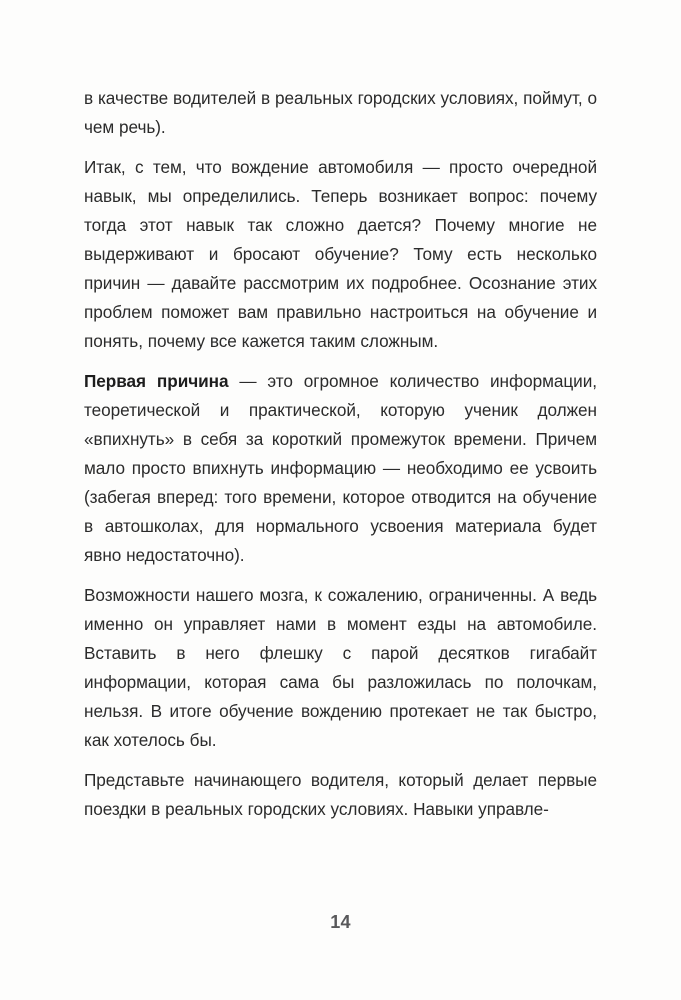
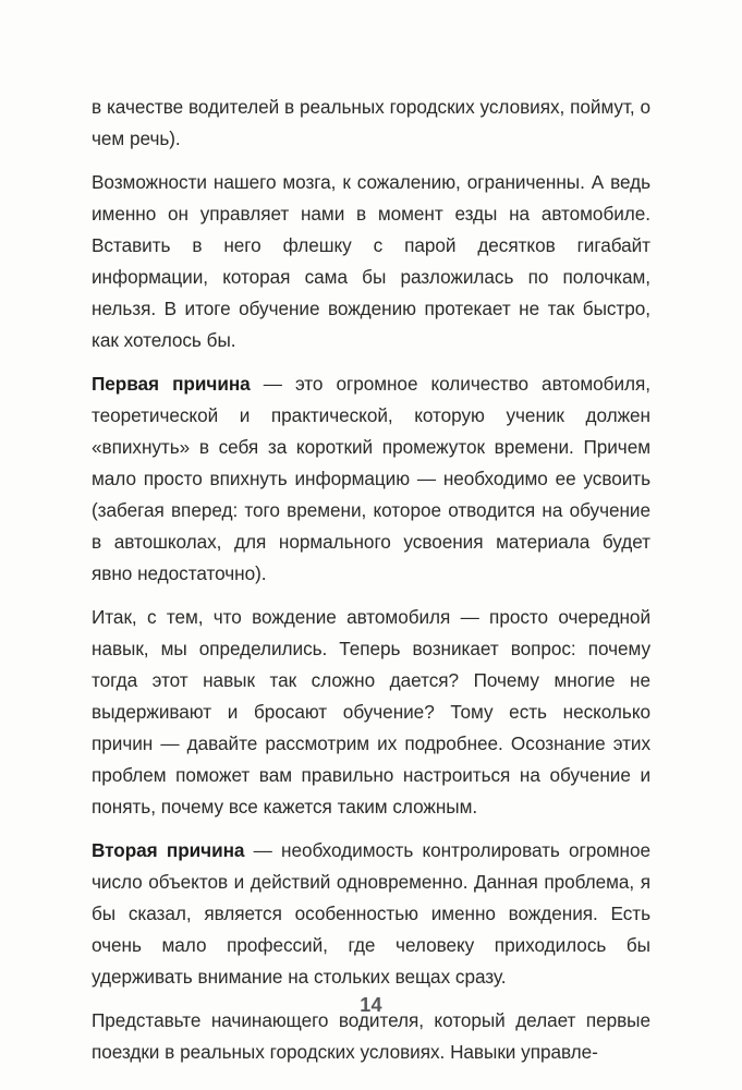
  в качестве водителей в реальных городских условиях, поймут, о чем речь).
- Итак, с тем, что вождение автомобиля — просто очередной навык, мы определились. Теперь возникает вопрос: почему тогда этот навык так сложно дается? Почему многие не выдерживают и бросают обучение? Тому есть несколько причин — давайте рассмотрим их подробнее. Осознание этих проблем поможет вам правильно настроиться на обучение и понять, почему все кажется таким сложным.
+ Возможности нашего мозга, к сожалению, ограниченны. А ведь именно он управляет нами в момент езды на автомобиле. Вставить в него флешку с парой десятков гигабайт информации, которая сама бы разложилась по полочкам, нельзя. В итоге обучение вождению протекает не так быстро, как хотелось бы.
- Первая причина — это огромное количество информации, теоретической и практической, которую ученик должен «впихнуть» в себя за короткий промежуток времени. Причем мало просто впихнуть информацию — необходимо ее усвоить (забегая вперед: того времени, которое отводится на обучение в автошколах, для нормального усвоения материала будет явно недостаточно).
+ Первая причина — это огромное количество автомобиля, теоретической и практической, которую ученик должен «впихнуть» в себя за короткий промежуток времени. Причем мало просто впихнуть информацию — необходимо ее усвоить (забегая вперед: того времени, которое отводится на обучение в автошколах, для нормального усвоения материала будет явно недостаточно).
- Возможности нашего мозга, к сожалению, ограниченны. А ведь именно он управляет нами в момент езды на автомобиле. Вставить в него флешку с парой десятков гигабайт информации, которая сама бы разложилась по полочкам, нельзя. В итоге обучение вождению протекает не так быстро, как хотелось бы.
+ Итак, с тем, что вождение автомобиля — просто очередной навык, мы определились. Теперь возникает вопрос: почему тогда этот навык так сложно дается? Почему многие не выдерживают и бросают обучение? Тому есть несколько причин — давайте рассмотрим их подробнее. Осознание этих проблем поможет вам правильно настроиться на обучение и понять, почему все кажется таким сложным.
+ Вторая причина — необходимость контролировать огромное число объектов и действий одновременно. Данная проблема, я бы сказал, является особенностью именно вождения. Есть очень мало профессий, где человеку приходилось бы удерживать внимание на стольких вещах сразу.
  Представьте начинающего водителя, который делает первые поездки в реальных городских условиях. Навыки управле-
  14
